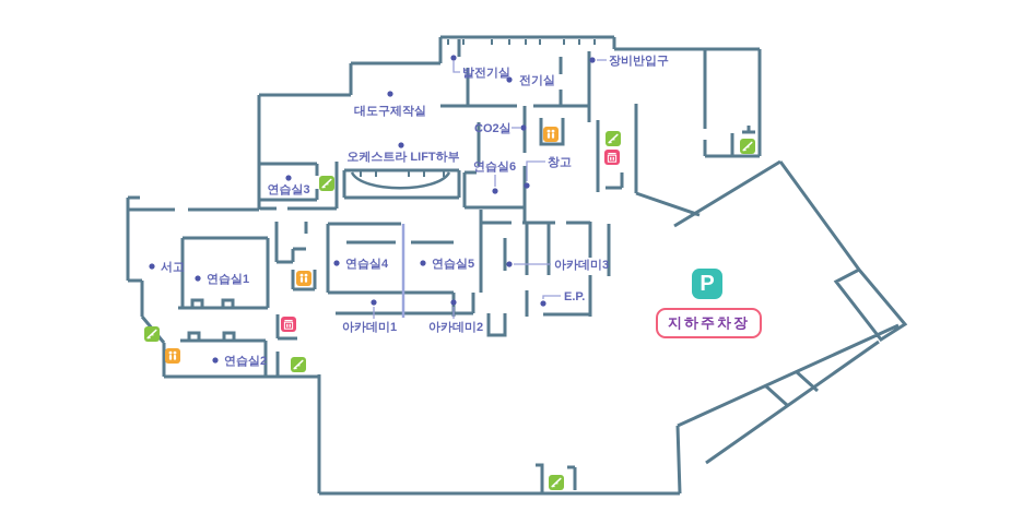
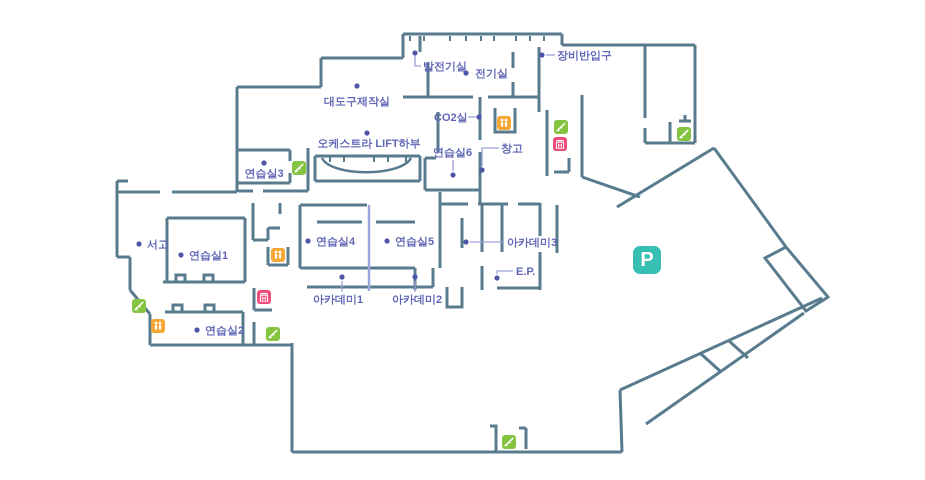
  발전기실
  전기실
  장비반입구
  대도구제작실
  CO2실
  오케스트라 LIFT하부
  연습실6
  창고
  연습실3
  서고
  연습실1
  연습실2
  연습실4
  연습실5
  아카데미3
  E.P.
  아카데미1
  아카데미2
  P
- 지하주차장
